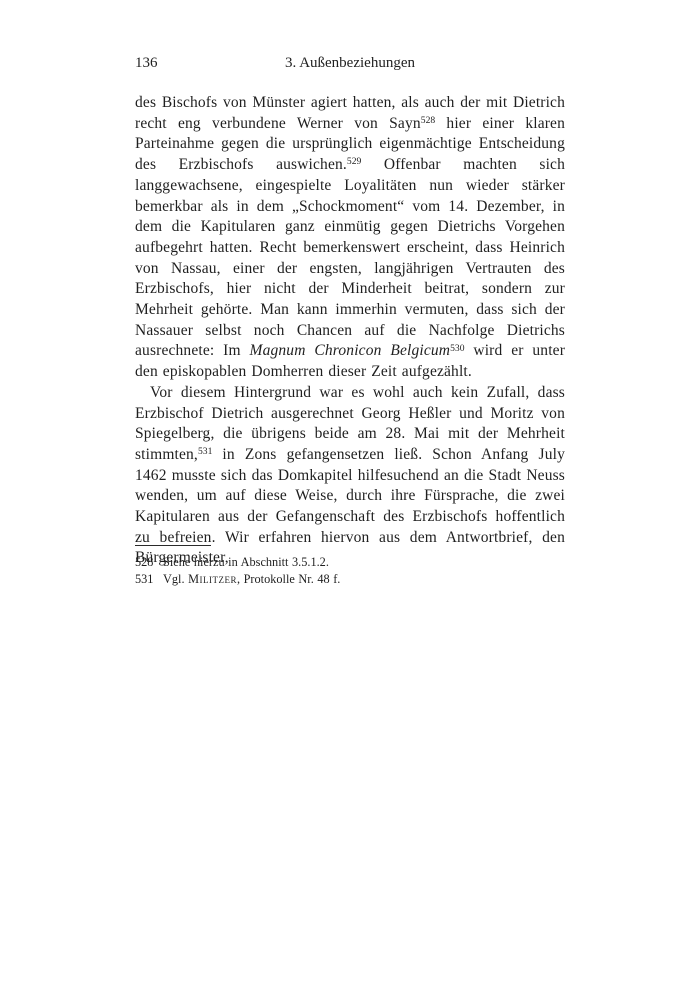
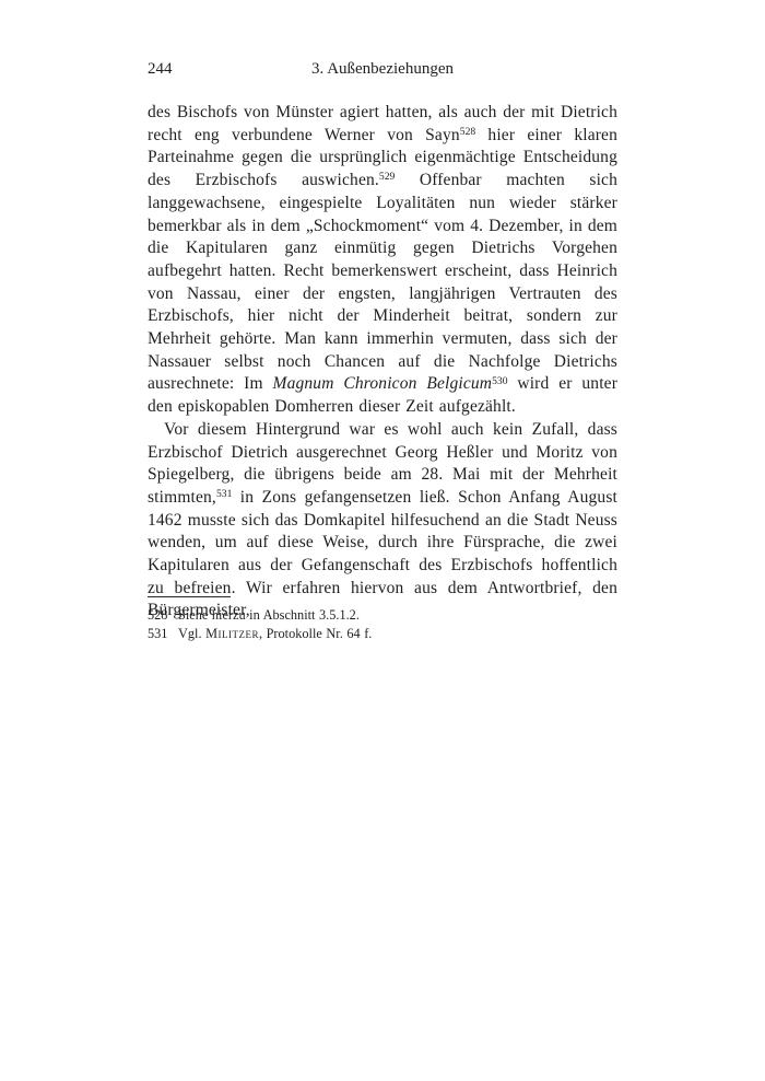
- 136
+ 244
  3. Außenbeziehungen
- des Bischofs von Münster agiert hatten, als auch der mit Dietrich recht eng verbundene Werner von Sayn528 hier einer klaren Parteinahme gegen die ursprünglich eigenmächtige Entscheidung des Erzbischofs auswichen.529 Offenbar machten sich langgewachsene, eingespielte Loyalitäten nun wieder stärker bemerkbar als in dem „Schockmoment“ vom 14. Dezember, in dem die Kapitularen ganz einmütig gegen Dietrichs Vorgehen aufbegehrt hatten. Recht bemerkenswert erscheint, dass Heinrich von Nassau, einer der engsten, langjährigen Vertrauten des Erzbischofs, hier nicht der Minderheit beitrat, sondern zur Mehrheit gehörte. Man kann immerhin vermuten, dass sich der Nassauer selbst noch Chancen auf die Nachfolge Dietrichs ausrechnete: Im Magnum Chronicon Belgicum530 wird er unter den episkopablen Domherren dieser Zeit aufgezählt.
+ des Bischofs von Münster agiert hatten, als auch der mit Dietrich recht eng verbundene Werner von Sayn528 hier einer klaren Parteinahme gegen die ursprünglich eigenmächtige Entscheidung des Erzbischofs auswichen.529 Offenbar machten sich langgewachsene, eingespielte Loyalitäten nun wieder stärker bemerkbar als in dem „Schockmoment“ vom 4. Dezember, in dem die Kapitularen ganz einmütig gegen Dietrichs Vorgehen aufbegehrt hatten. Recht bemerkenswert erscheint, dass Heinrich von Nassau, einer der engsten, langjährigen Vertrauten des Erzbischofs, hier nicht der Minderheit beitrat, sondern zur Mehrheit gehörte. Man kann immerhin vermuten, dass sich der Nassauer selbst noch Chancen auf die Nachfolge Dietrichs ausrechnete: Im Magnum Chronicon Belgicum530 wird er unter den episkopablen Domherren dieser Zeit aufgezählt.
- Vor diesem Hintergrund war es wohl auch kein Zufall, dass Erzbischof Dietrich ausgerechnet Georg Heßler und Moritz von Spiegelberg, die übrigens beide am 28. Mai mit der Mehrheit stimmten,531 in Zons gefangensetzen ließ. Schon Anfang July 1462 musste sich das Domkapitel hilfesuchend an die Stadt Neuss wenden, um auf diese Weise, durch ihre Fürsprache, die zwei Kapitularen aus der Gefangenschaft des Erzbischofs hoffentlich zu befreien. Wir erfahren hiervon aus dem Antwortbrief, den Bürgermeister,
+ Vor diesem Hintergrund war es wohl auch kein Zufall, dass Erzbischof Dietrich ausgerechnet Georg Heßler und Moritz von Spiegelberg, die übrigens beide am 28. Mai mit der Mehrheit stimmten,531 in Zons gefangensetzen ließ. Schon Anfang August 1462 musste sich das Domkapitel hilfesuchend an die Stadt Neuss wenden, um auf diese Weise, durch ihre Fürsprache, die zwei Kapitularen aus der Gefangenschaft des Erzbischofs hoffentlich zu befreien. Wir erfahren hiervon aus dem Antwortbrief, den Bürgermeister,
  528
  Siehe hierzu in Abschnitt 3.5.1.2.
  531
- Vgl. Militzer, Protokolle Nr. 48 f.
+ Vgl. Militzer, Protokolle Nr. 64 f.
